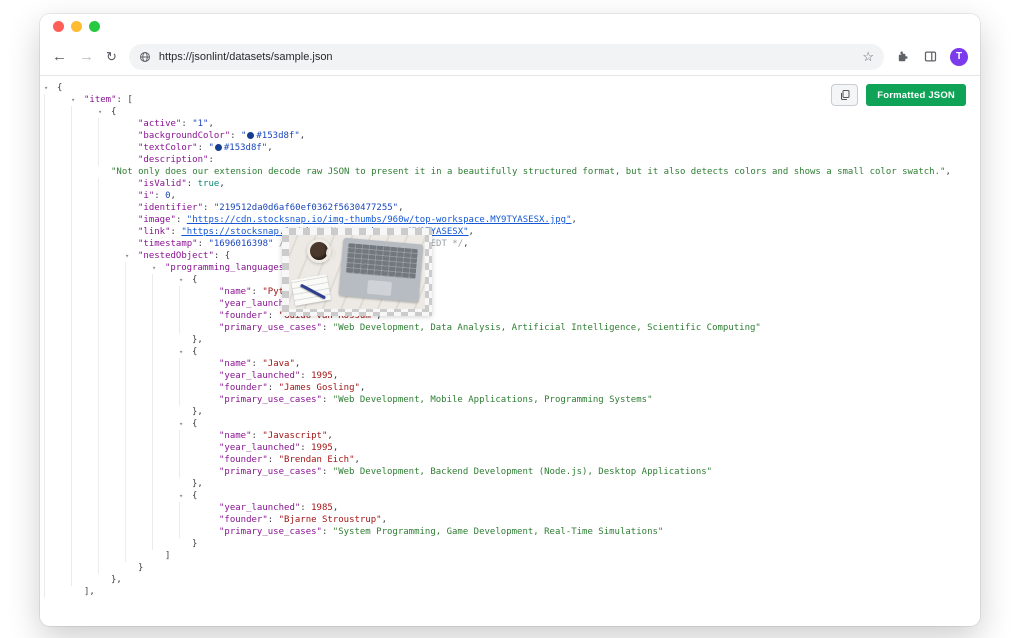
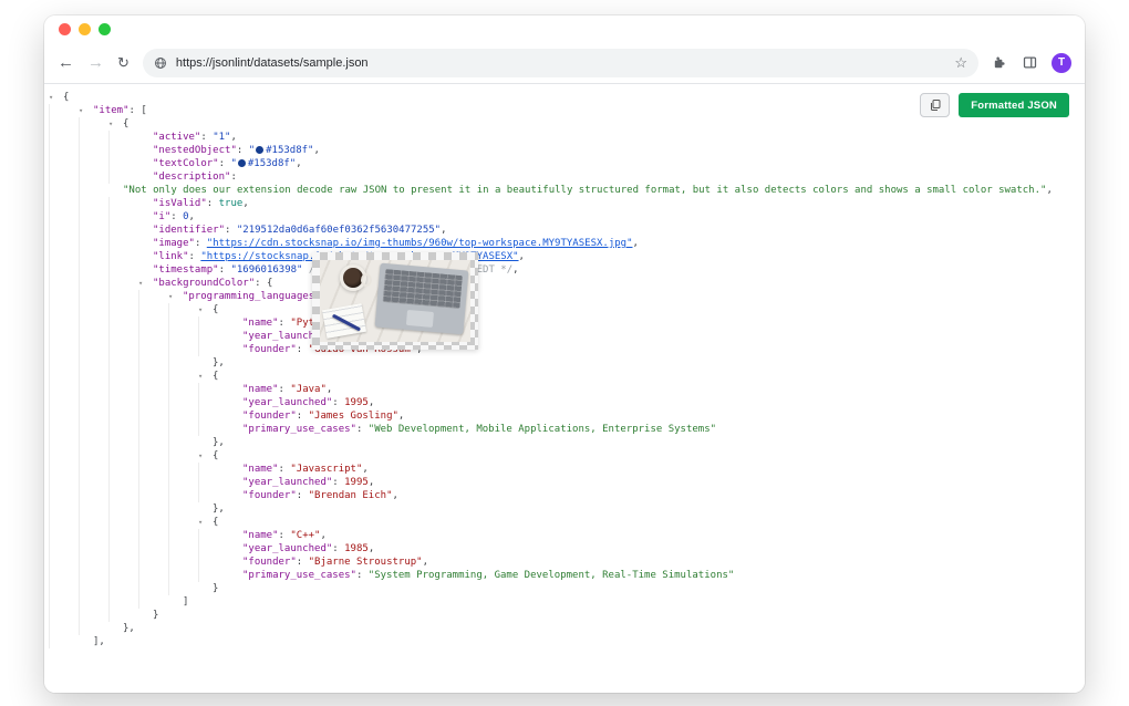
  ←
  →
  ↻
  https://jsonlint/datasets/sample.json
  ☆
  T
  Formatted JSON
  ▾ {
  ▾ "item": [
  ▾ {
  "active": "1",
- "backgroundColor": " #153d8f",
+ "nestedObject": " #153d8f",
  "textColor": " #153d8f",
  "description":
  "Not only does our extension decode raw JSON to present it in a beautifully structured format, but it also detects colors and shows a small color swatch.",
  "isValid": true,
  "i": 0,
  "identifier": "219512da0d6af60ef0362f5630477255",
  "image": "https://cdn.stocksnap.io/img-thumbs/960w/top-workspace.MY9TYASESX.jpg",
- ▾ "nestedObject": {
+ ▾ "backgroundColor": {
  ▾ "programming_language
  ▾ {
  "founder": "Guido van Rossum",
- "primary_use_cases": "Web Development, Data Analysis, Artificial Intelligence, Scientific Computing"
  },
  ▾ {
  "name": "Java",
  "year_launched": 1995,
  "founder": "James Gosling",
- "primary_use_cases": "Web Development, Mobile Applications, Programming Systems"
+ "primary_use_cases": "Web Development, Mobile Applications, Enterprise Systems"
  },
  ▾ {
  "name": "Javascript",
  "year_launched": 1995,
  "founder": "Brendan Eich",
- "primary_use_cases": "Web Development, Backend Development (Node.js), Desktop Applications"
  },
  ▾ {
+ "name": "C++",
  "year_launched": 1985,
  "founder": "Bjarne Stroustrup",
  "primary_use_cases": "System Programming, Game Development, Real-Time Simulations"
  }
  ]
  }
  },
  ],
